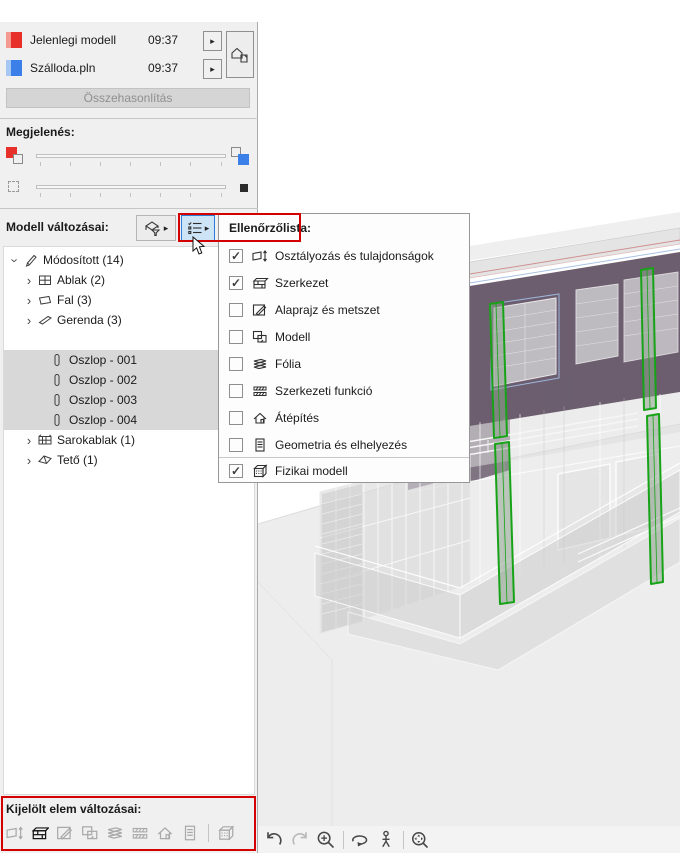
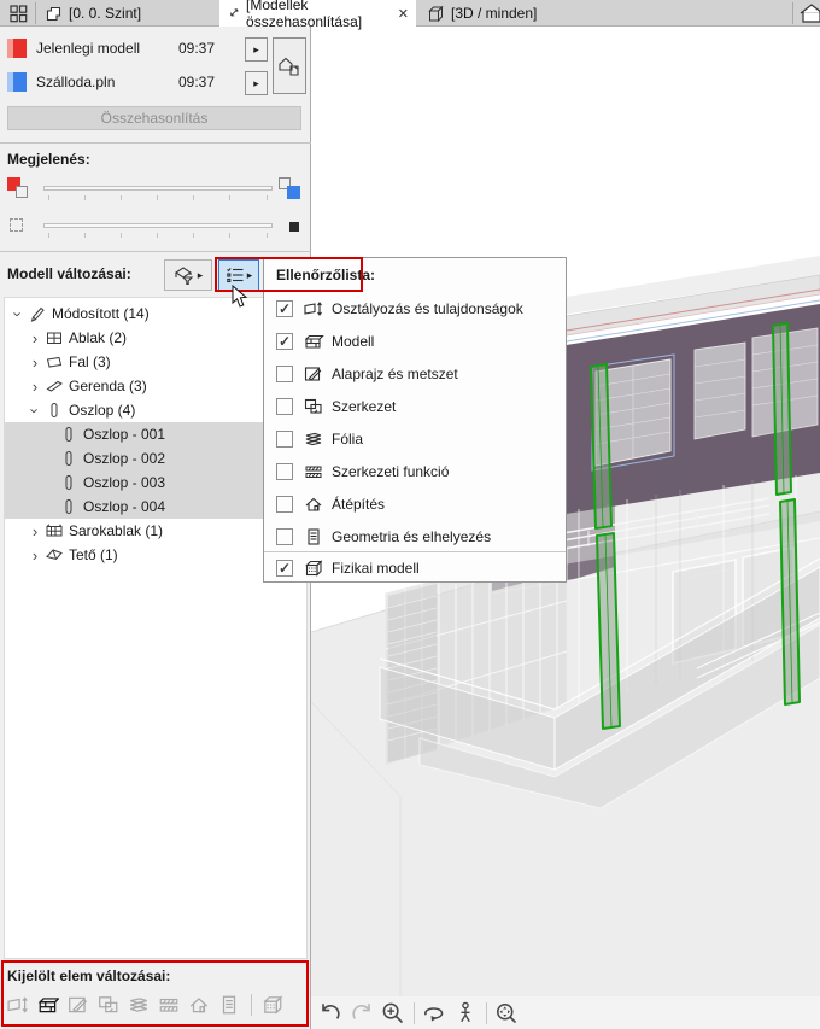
+ [0. 0. Szint]
+ [Modellek összehasonlítása]
+ ✕
+ [3D / minden]
  Jelenlegi modell
  09:37
  ▸
  Szálloda.pln
  09:37
  ▸
  Összehasonlítás
  Megjelenés:
  Modell változásai:
  ▸
  ▸
  Módosított (14)
  ›
  Ablak (2)
  ›
  Fal (3)
  ›
  Gerenda (3)
+ Oszlop (4)
  Oszlop - 001
  Oszlop - 002
  Oszlop - 003
  Oszlop - 004
  ›
  Sarokablak (1)
  ›
  Tető (1)
  Kijelölt elem változásai:
  Ellenőrzőlista:
  ✓
  Osztályozás és tulajdonságok
  ✓
- Szerkezet
+ Modell
  Alaprajz és metszet
- Modell
+ Szerkezet
  Fólia
  Szerkezeti funkció
  Átépítés
  Geometria és elhelyezés
  ✓
  Fizikai modell
